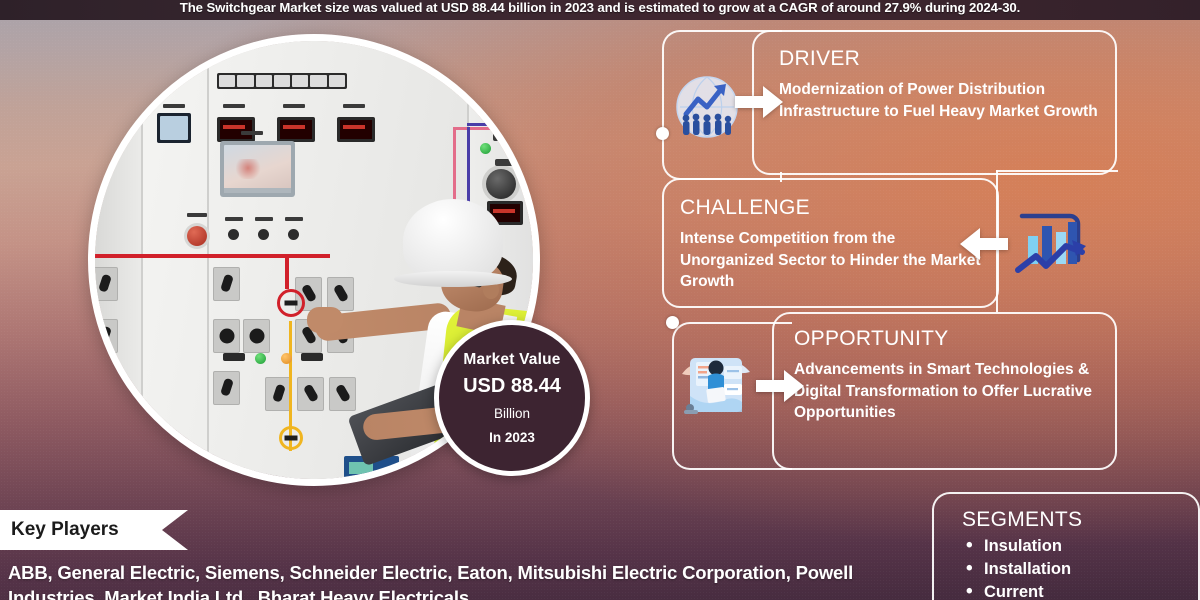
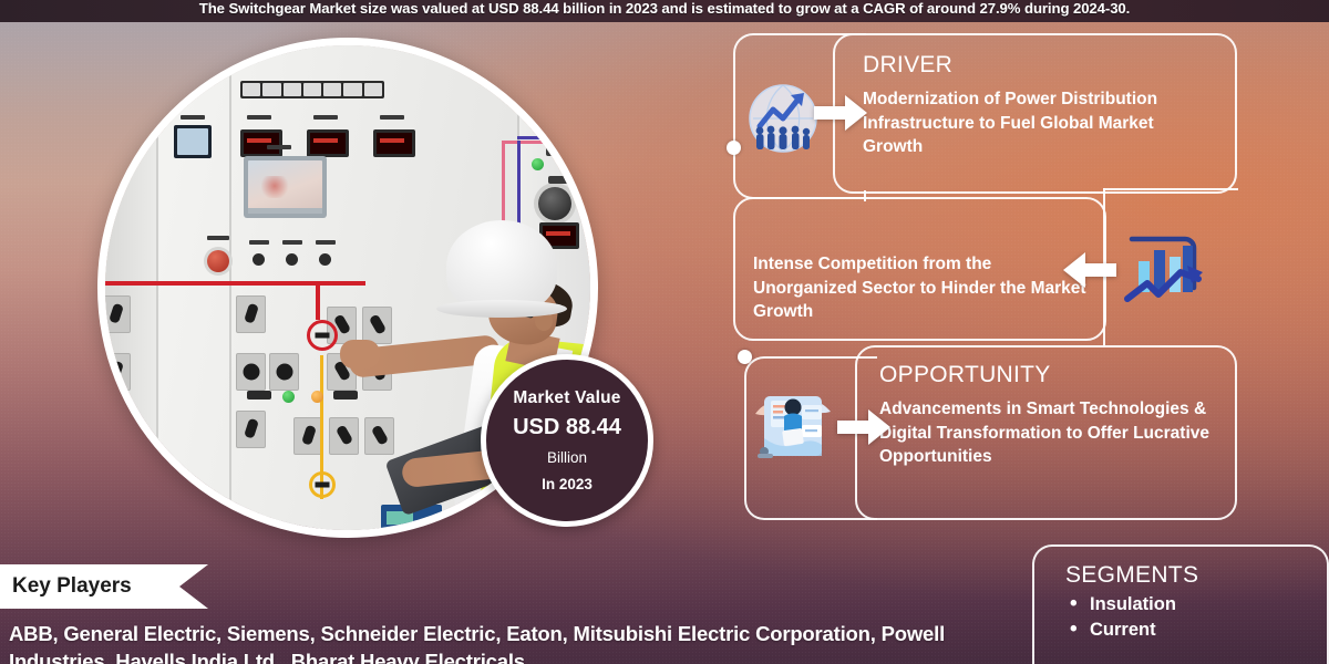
  The Switchgear Market size was valued at USD 88.44 billion in 2023 and is estimated to grow at a CAGR of around 27.9% during 2024-30.
  Market Value
  USD 88.44
  Billion
  In 2023
  DRIVER
- Modernization of Power Distribution Infrastructure to Fuel Heavy Market Growth
+ Modernization of Power Distribution Infrastructure to Fuel Global Market Growth
- CHALLENGE
  Intense Competition from the Unorganized Sector to Hinder the Market Growth
  OPPORTUNITY
  Advancements in Smart Technologies & Digital Transformation to Offer Lucrative Opportunities
  Key Players
- ABB, General Electric, Siemens, Schneider Electric, Eaton, Mitsubishi Electric Corporation, Powell Industries, Market India Ltd., Bharat Heavy Electricals
+ ABB, General Electric, Siemens, Schneider Electric, Eaton, Mitsubishi Electric Corporation, Powell Industries, Havells India Ltd., Bharat Heavy Electricals
  SEGMENTS
  Insulation
- Installation
  Current
